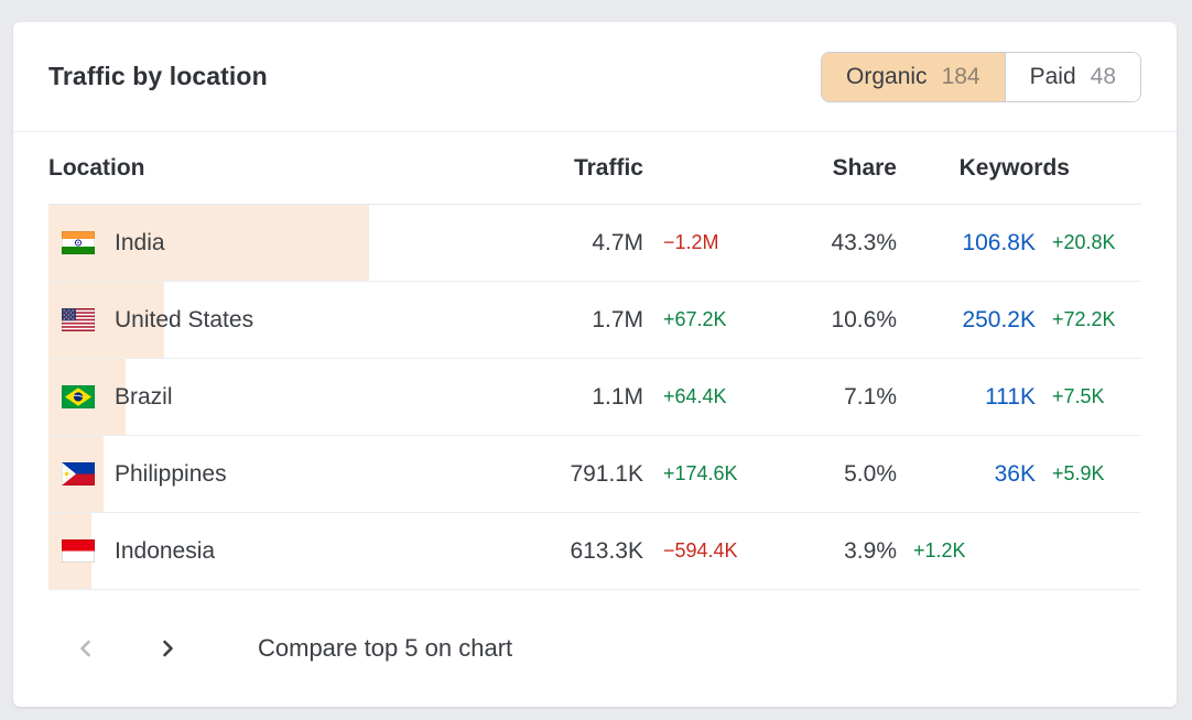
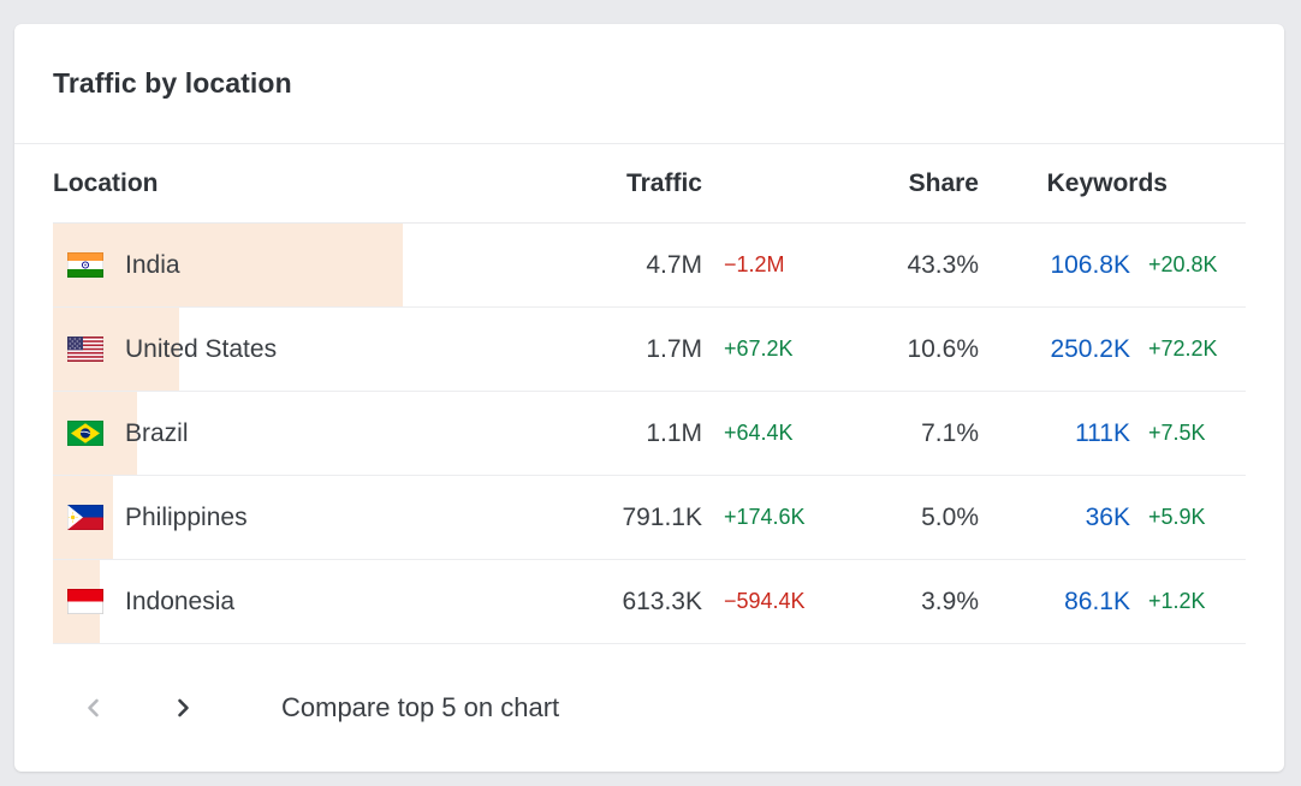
  Traffic by location
- Organic
- 184
- Paid
- 48
  Location
  Traffic
  Share
  Keywords
  India
  4.7M
  −1.2M
  43.3%
  106.8K
  +20.8K
  United States
  1.7M
  +67.2K
  10.6%
  250.2K
  +72.2K
  Brazil
  1.1M
  +64.4K
  7.1%
  111K
  +7.5K
  Philippines
  791.1K
  +174.6K
  5.0%
  36K
  +5.9K
  Indonesia
  613.3K
  −594.4K
  3.9%
+ 86.1K
  +1.2K
  Compare top 5 on chart
